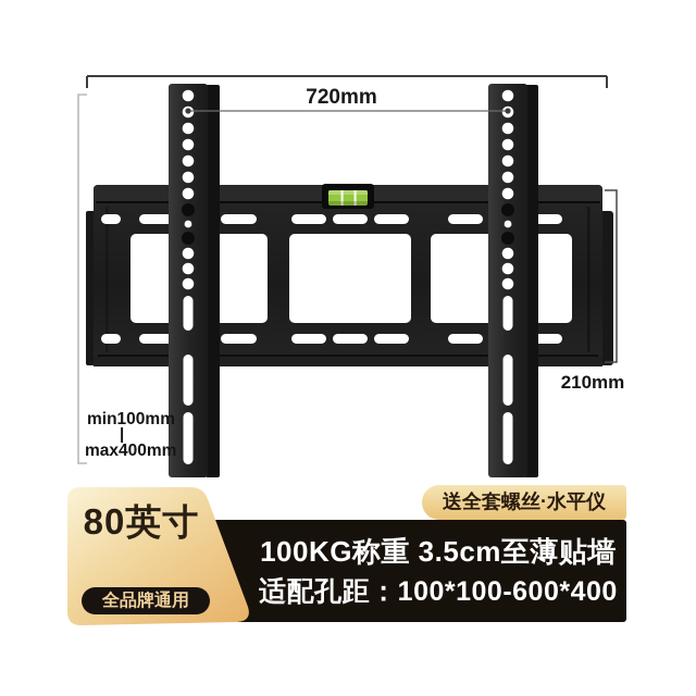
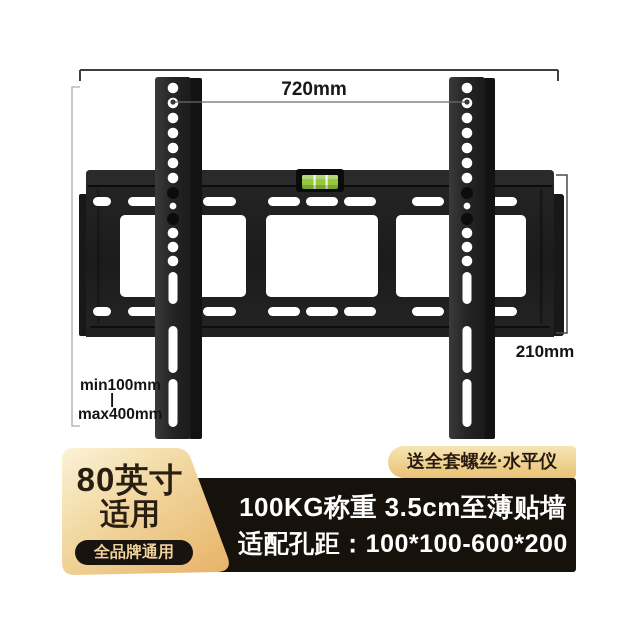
  720mm
  min100mm
  |
  max400mm
  210mm
  100KG称重 3.5cm至薄贴墙
- 适配孔距：100*100-600*400
+ 适配孔距：100*100-600*200
  送全套螺丝·水平仪
  80英寸
+ 适用
  全品牌通用
